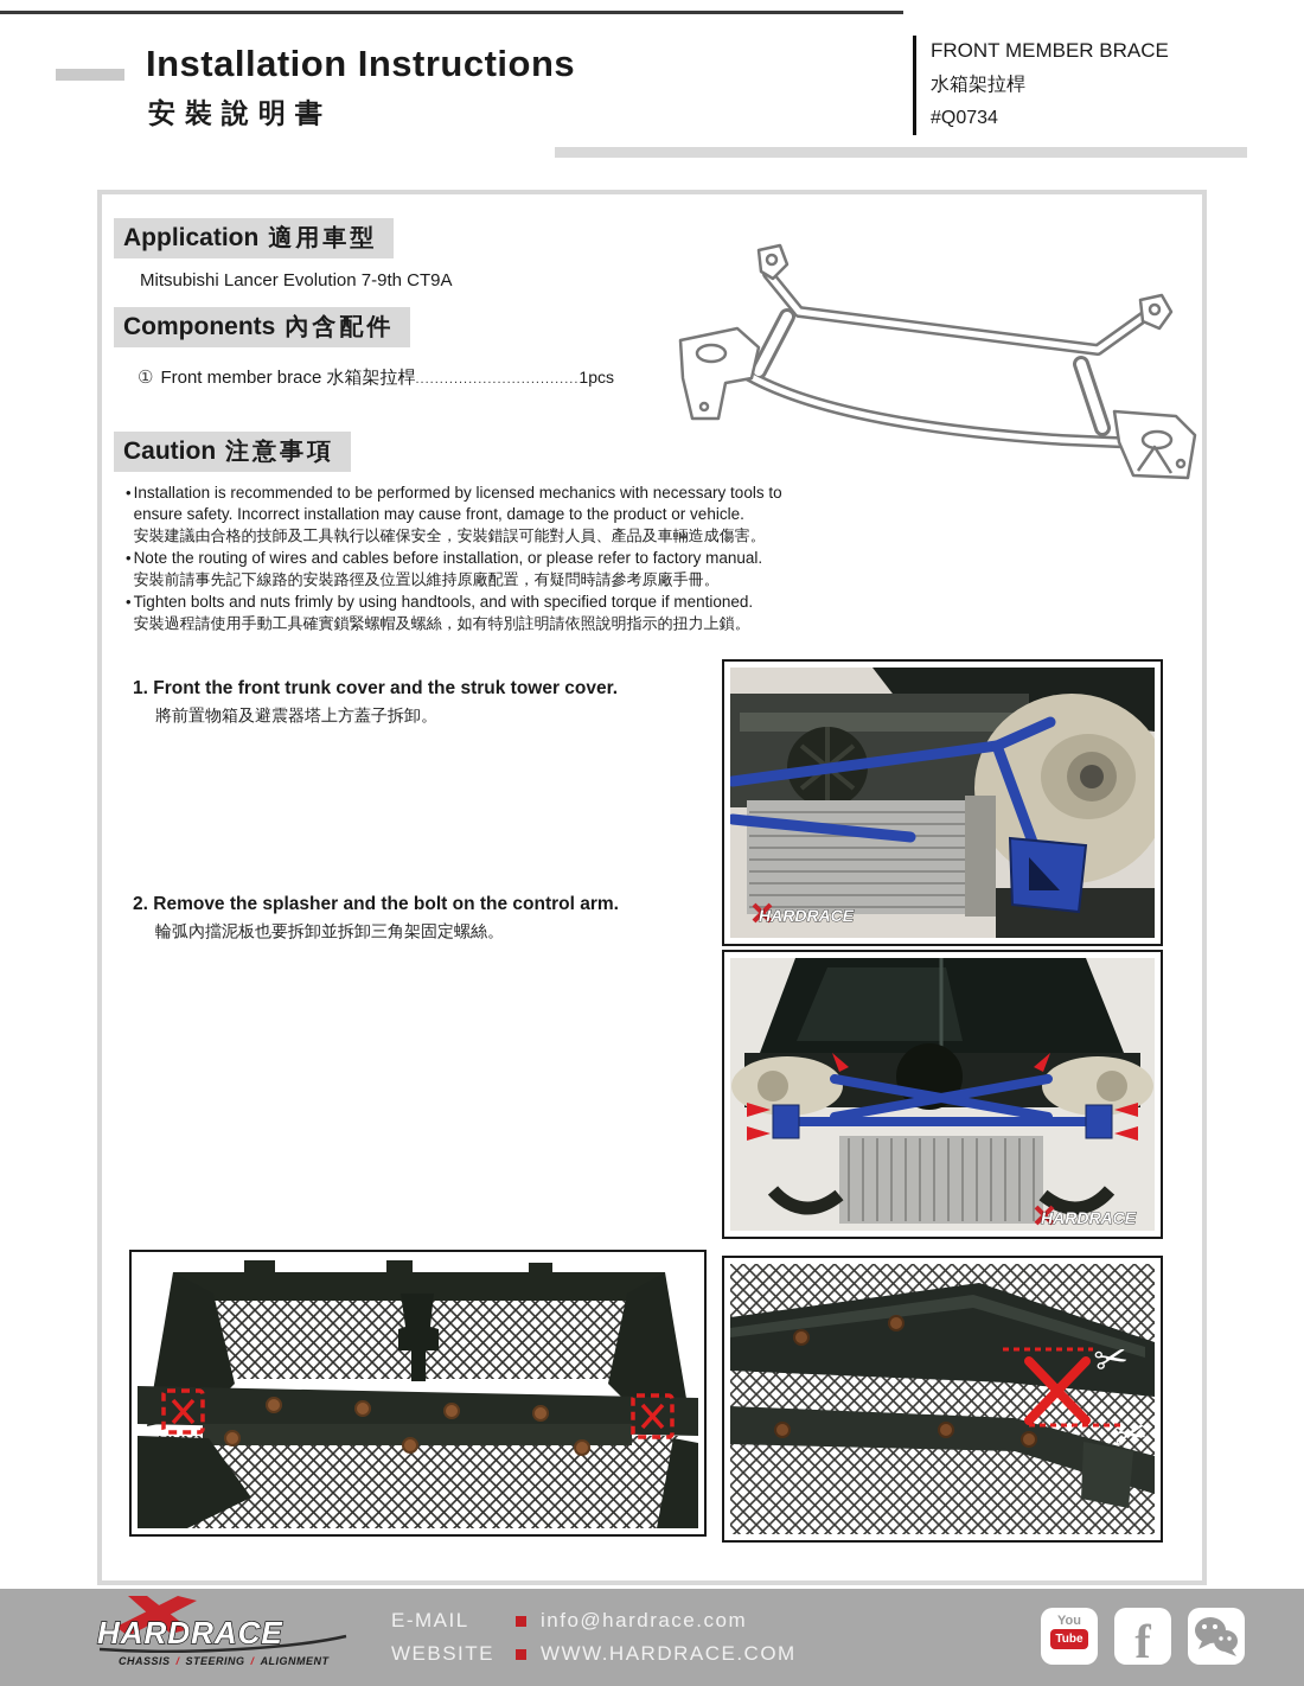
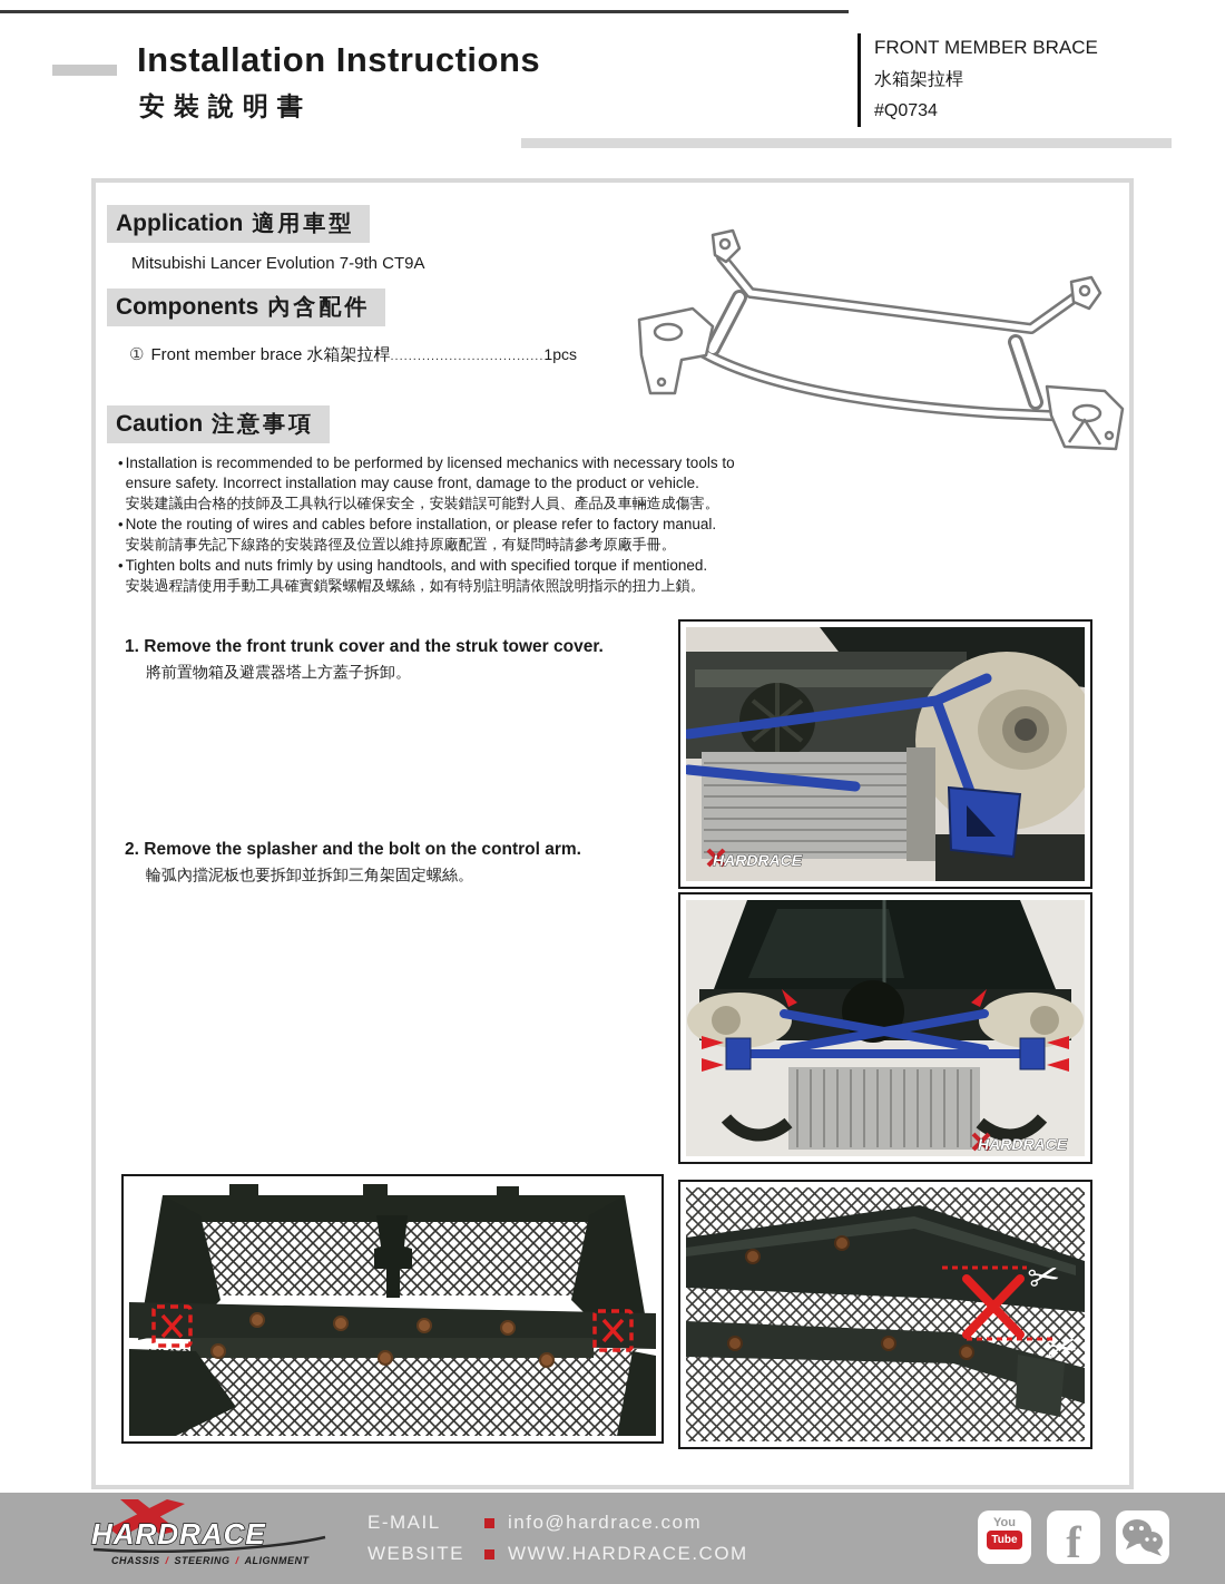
  Installation Instructions
  安裝說明書
  FRONT MEMBER BRACE
  水箱架拉桿
  #Q0734
  Application 適用車型
  Mitsubishi Lancer Evolution 7-9th CT9A
  Components 內含配件
  ① Front member brace 水箱架拉桿..................................1pcs
  Caution 注意事項
  •
  Installation is recommended to be performed by licensed mechanics with necessary tools to ensure safety. Incorrect installation may cause front, damage to the product or vehicle.
  安裝建議由合格的技師及工具執行以確保安全，安裝錯誤可能對人員、產品及車輛造成傷害。
  •
  Note the routing of wires and cables before installation, or please refer to factory manual.
  安裝前請事先記下線路的安裝路徑及位置以維持原廠配置，有疑問時請參考原廠手冊。
  •
  Tighten bolts and nuts frimly by using handtools, and with specified torque if mentioned.
  安裝過程請使用手動工具確實鎖緊螺帽及螺絲，如有特別註明請依照說明指示的扭力上鎖。
- 1. Front the front trunk cover and the struk tower cover.
+ 1. Remove the front trunk cover and the struk tower cover.
  將前置物箱及避震器塔上方蓋子拆卸。
  2. Remove the splasher and the bolt on the control arm.
  輪弧內擋泥板也要拆卸並拆卸三角架固定螺絲。
  HARDRACE
  HARDRACE
  HARDRACE
  CHASSIS / STEERING / ALIGNMENT
  E-MAIL
  info@hardrace.com
  WEBSITE
  WWW.HARDRACE.COM
  You
  Tube
  f
